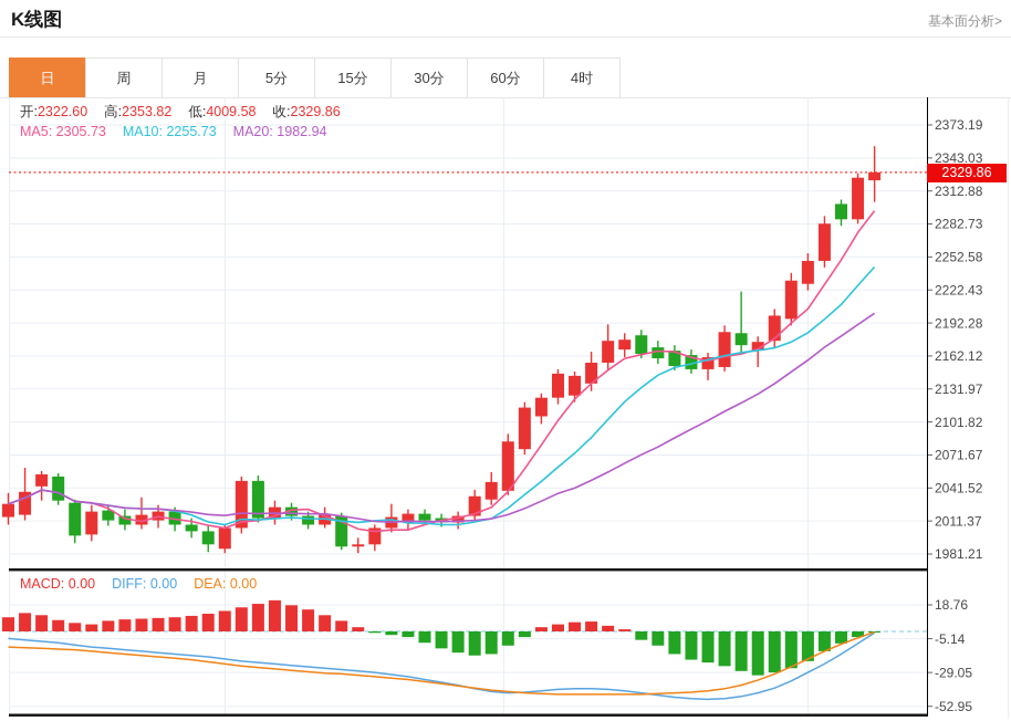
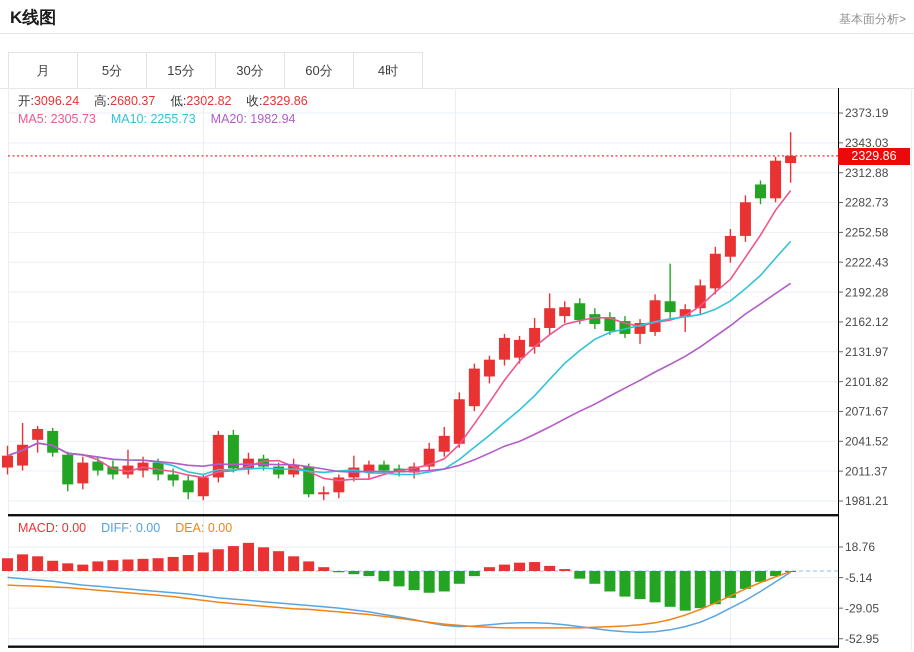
  K线图
  基本面分析>
- 日
- 周
  月
  5分
  15分
  30分
  60分
  4时
  2373.19
  2343.03
  2312.88
  2282.73
  2252.58
  2222.43
  2192.28
  2162.12
  2131.97
  2101.82
  2071.67
  2041.52
  2011.37
  1981.21
  18.76
  -5.14
  -29.05
  -52.95
- 开:2322.60
+ 开:3096.24
- 高:2353.82
+ 高:2680.37
- 低:4009.58
+ 低:2302.82
  收:2329.86
  MA5: 2305.73
  MA10: 2255.73
  MA20: 1982.94
  MACD: 0.00
  DIFF: 0.00
  DEA: 0.00
  2329.86
